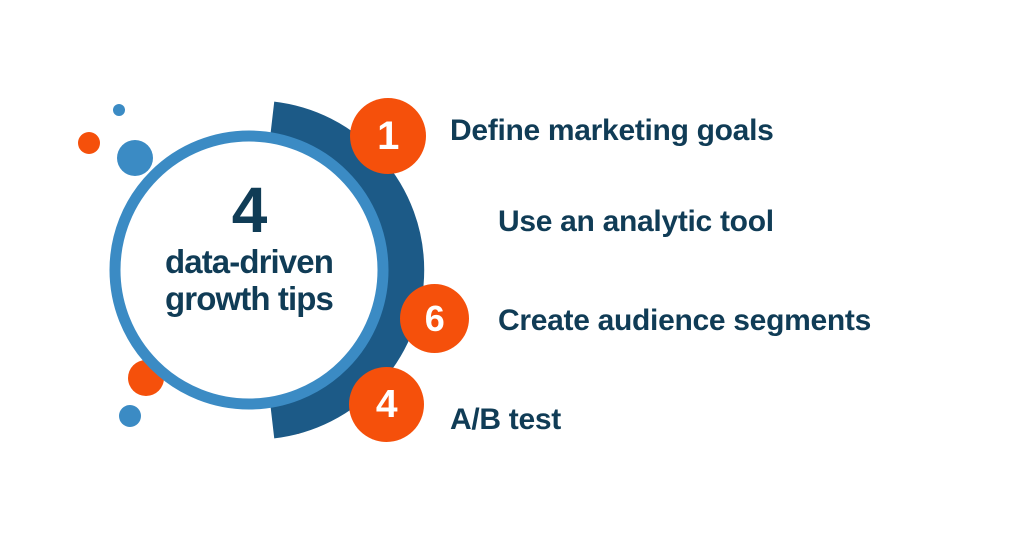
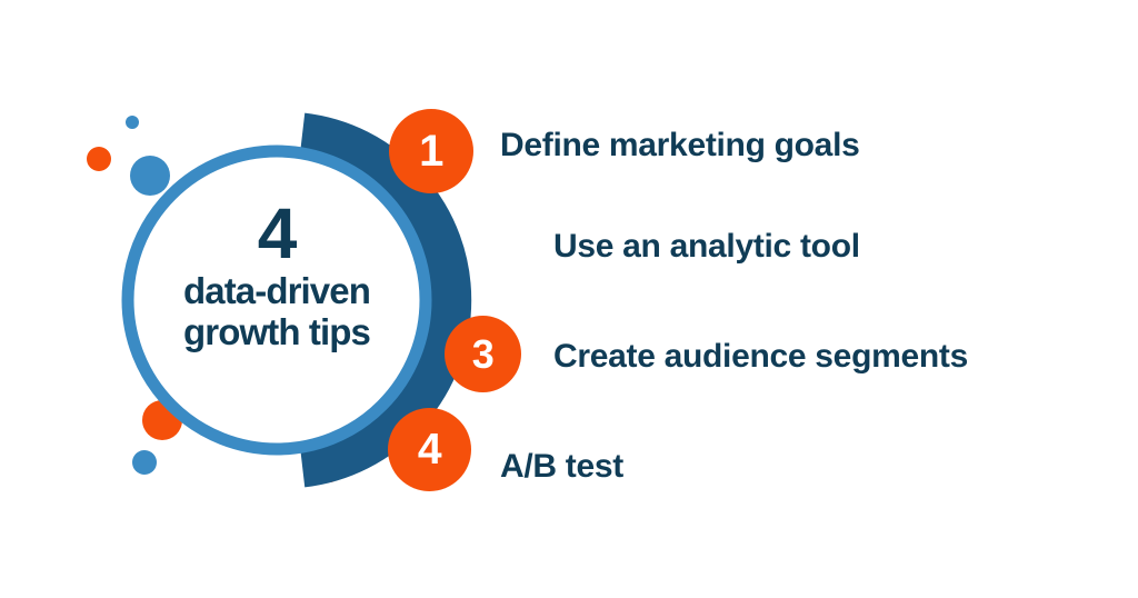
  4
  data-driven
  growth tips
  1
  Define marketing goals
  Use an analytic tool
- 6
+ 3
  Create audience segments
  4
  A/B test
